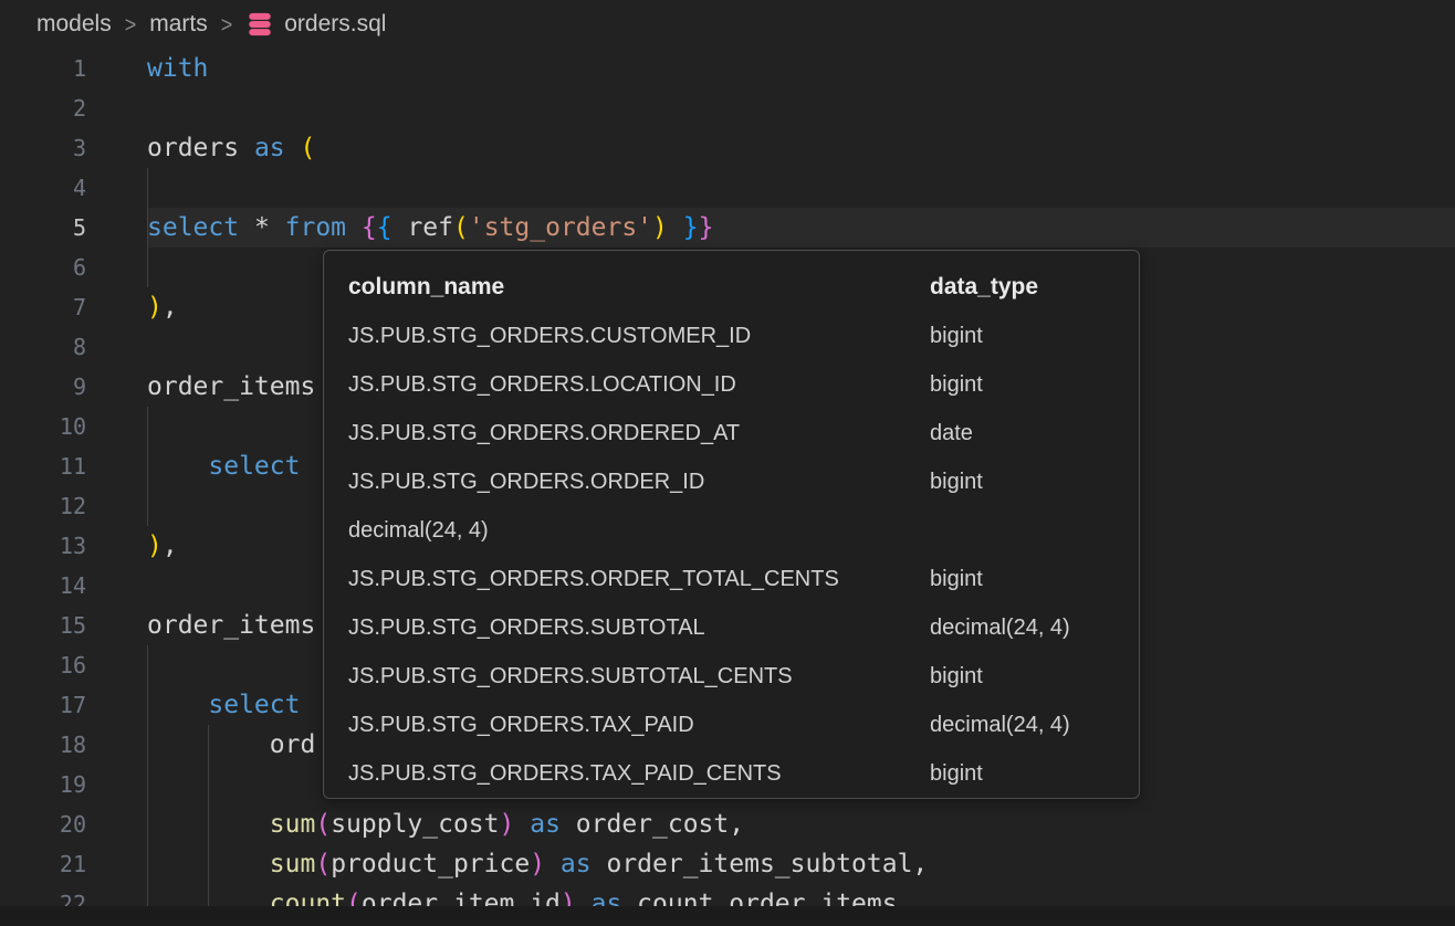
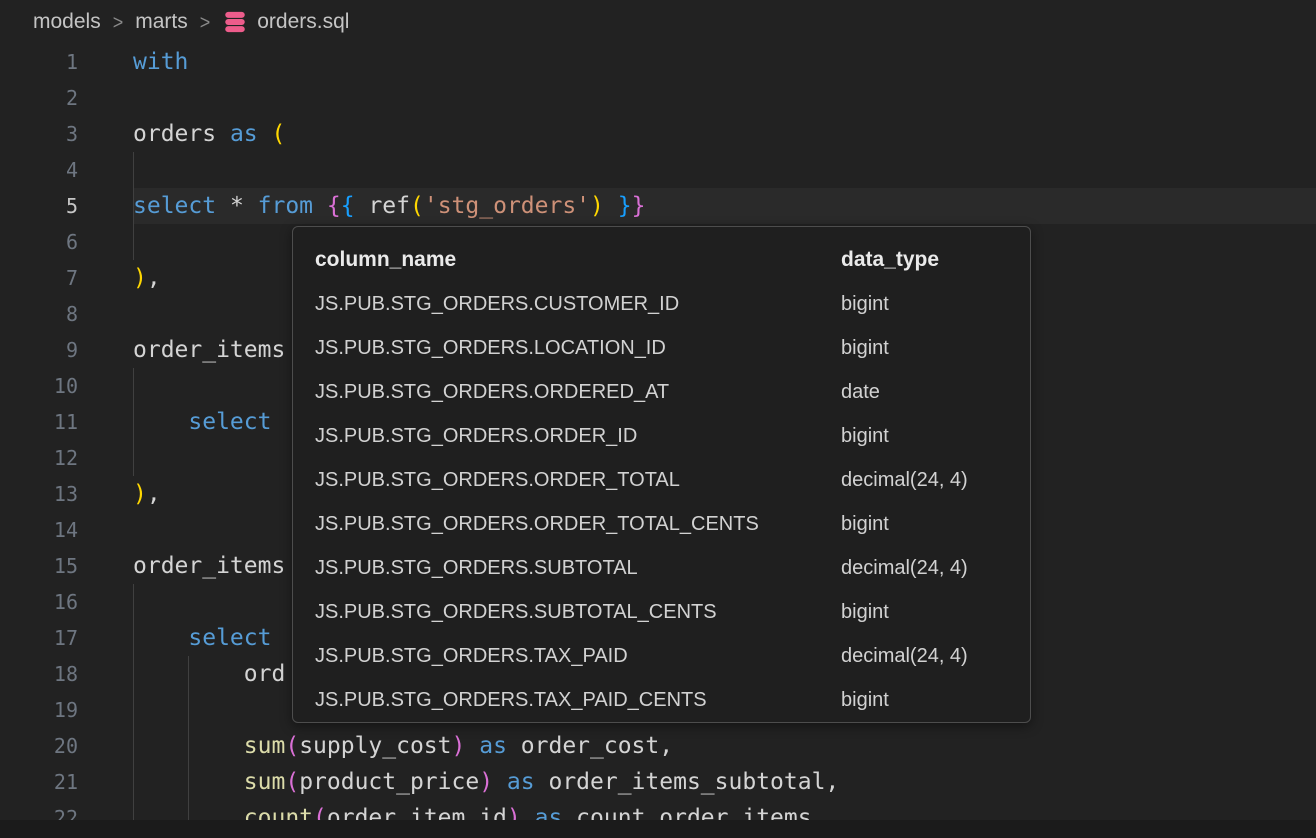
  models
  >
  marts
  >
  orders.sql
  1
  with
  2
  3
  orders as (
  4
  5
  select * from {{ ref('stg_orders') }}
  6
  7
  ),
  8
  9
  order_items
  10
  11
  select
  12
  13
  ),
  14
  15
  order_items
  16
  17
  select
  18
  ord
  19
  20
  sum(supply_cost) as order_cost,
  21
  sum(product_price) as order_items_subtotal,
  22
  count(order_item_id) as count_order_items
  column_name
  data_type
  JS.PUB.STG_ORDERS.CUSTOMER_ID
  bigint
  JS.PUB.STG_ORDERS.LOCATION_ID
  bigint
  JS.PUB.STG_ORDERS.ORDERED_AT
  date
  JS.PUB.STG_ORDERS.ORDER_ID
  bigint
+ JS.PUB.STG_ORDERS.ORDER_TOTAL
  decimal(24, 4)
  JS.PUB.STG_ORDERS.ORDER_TOTAL_CENTS
  bigint
  JS.PUB.STG_ORDERS.SUBTOTAL
  decimal(24, 4)
  JS.PUB.STG_ORDERS.SUBTOTAL_CENTS
  bigint
  JS.PUB.STG_ORDERS.TAX_PAID
  decimal(24, 4)
  JS.PUB.STG_ORDERS.TAX_PAID_CENTS
  bigint
